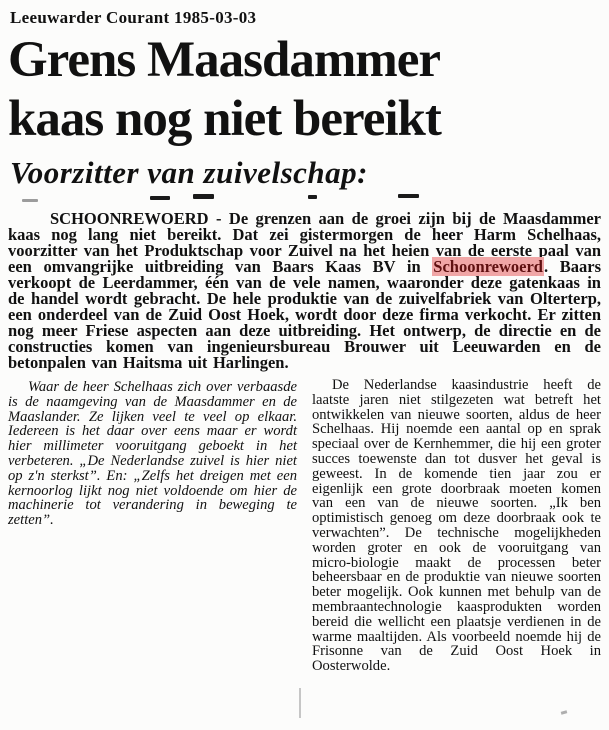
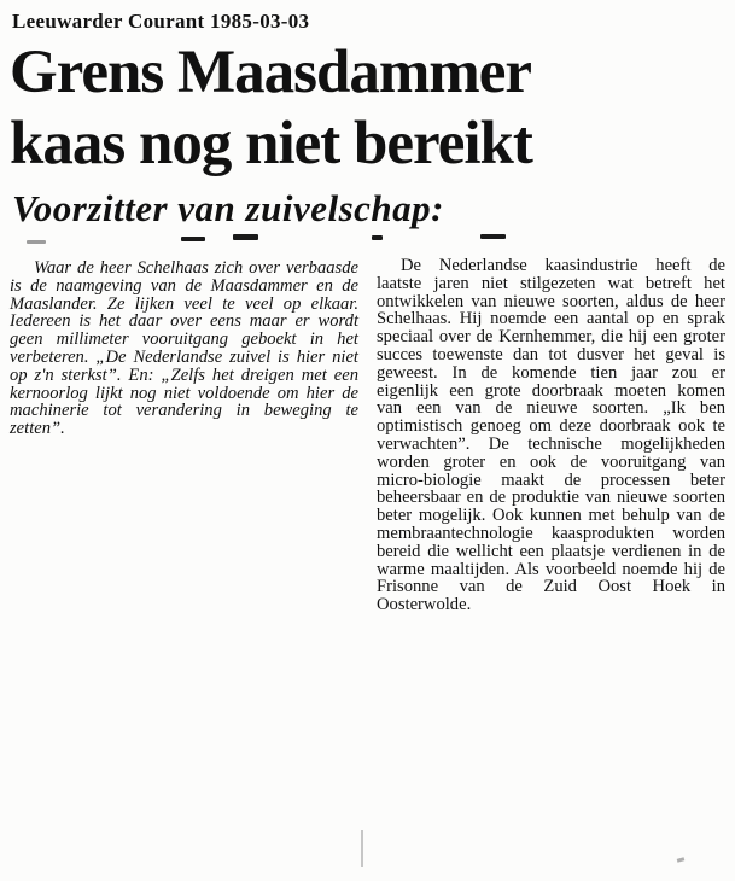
  Leeuwarder Courant 1985-03-03
  Grens Maasdammer
  kaas nog niet bereikt
  Voorzitter van zuivelschap:
- SCHOONREWOERD - De grenzen aan de groei zijn bij de Maasdammer kaas nog lang niet bereikt. Dat zei gistermorgen de heer Harm Schelhaas, voorzitter van het Produktschap voor Zuivel na het heien van de eerste paal van een omvangrijke uitbreiding van Baars Kaas BV in Schoonrewoerd. Baars verkoopt de Leerdammer, één van de vele namen, waaronder deze gatenkaas in de handel wordt gebracht. De hele produktie van de zuivelfabriek van Olterterp, een onderdeel van de Zuid Oost Hoek, wordt door deze firma verkocht. Er zitten nog meer Friese aspecten aan deze uitbreiding. Het ontwerp, de directie en de constructies komen van ingenieursbureau Brouwer uit Leeuwarden en de betonpalen van Haitsma uit Harlingen.
- Waar de heer Schelhaas zich over verbaasde is de naamgeving van de Maasdammer en de Maaslander. Ze lijken veel te veel op elkaar. Iedereen is het daar over eens maar er wordt hier millimeter vooruitgang geboekt in het verbeteren. „De Nederlandse zuivel is hier niet op z'n sterkst”. En: „Zelfs het dreigen met een kernoorlog lijkt nog niet voldoende om hier de machinerie tot verandering in beweging te zetten”.
+ Waar de heer Schelhaas zich over verbaasde is de naamgeving van de Maasdammer en de Maaslander. Ze lijken veel te veel op elkaar. Iedereen is het daar over eens maar er wordt geen millimeter vooruitgang geboekt in het verbeteren. „De Nederlandse zuivel is hier niet op z'n sterkst”. En: „Zelfs het dreigen met een kernoorlog lijkt nog niet voldoende om hier de machinerie tot verandering in beweging te zetten”.
  De Nederlandse kaasindustrie heeft de laatste jaren niet stilgezeten wat betreft het ontwikkelen van nieuwe soorten, aldus de heer Schelhaas. Hij noemde een aantal op en sprak speciaal over de Kernhemmer, die hij een groter succes toewenste dan tot dusver het geval is geweest. In de komende tien jaar zou er eigenlijk een grote doorbraak moeten komen van een van de nieuwe soorten. „Ik ben optimistisch genoeg om deze doorbraak ook te verwachten”. De technische mogelijkheden worden groter en ook de vooruitgang van micro-biologie maakt de processen beter beheersbaar en de produktie van nieuwe soorten beter mogelijk. Ook kunnen met behulp van de membraantechnologie kaasprodukten worden bereid die wellicht een plaatsje verdienen in de warme maaltijden. Als voorbeeld noemde hij de Frisonne van de Zuid Oost Hoek in Oosterwolde.
